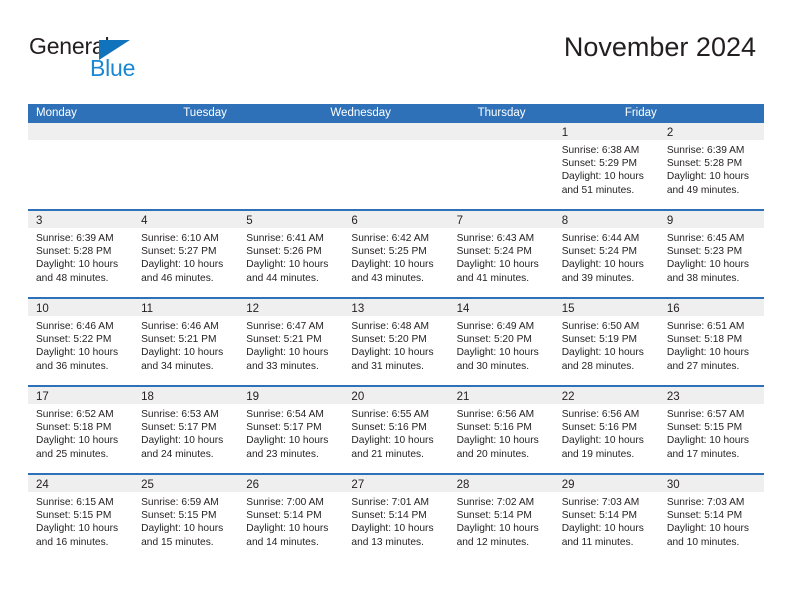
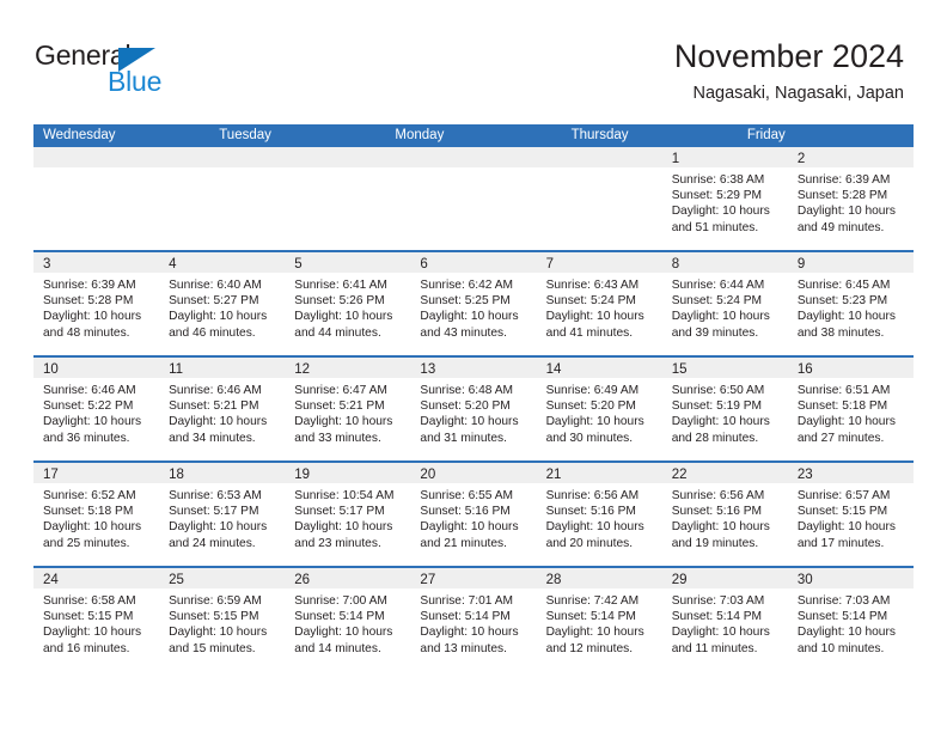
  General
  Blue
  November 2024
+ Nagasaki, Nagasaki, Japan
- Monday
+ Wednesday
  Tuesday
- Wednesday
+ Monday
  Thursday
  Friday
  1
  Sunrise: 6:38 AM
  Sunset: 5:29 PM
  Daylight: 10 hours
  and 51 minutes.
  2
  Sunrise: 6:39 AM
  Sunset: 5:28 PM
  Daylight: 10 hours
  and 49 minutes.
  3
  Sunrise: 6:39 AM
  Sunset: 5:28 PM
  Daylight: 10 hours
  and 48 minutes.
  4
- Sunrise: 6:10 AM
+ Sunrise: 6:40 AM
  Sunset: 5:27 PM
  Daylight: 10 hours
  and 46 minutes.
  5
  Sunrise: 6:41 AM
  Sunset: 5:26 PM
  Daylight: 10 hours
  and 44 minutes.
  6
  Sunrise: 6:42 AM
  Sunset: 5:25 PM
  Daylight: 10 hours
  and 43 minutes.
  7
  Sunrise: 6:43 AM
  Sunset: 5:24 PM
  Daylight: 10 hours
  and 41 minutes.
  8
  Sunrise: 6:44 AM
  Sunset: 5:24 PM
  Daylight: 10 hours
  and 39 minutes.
  9
  Sunrise: 6:45 AM
  Sunset: 5:23 PM
  Daylight: 10 hours
  and 38 minutes.
  10
  Sunrise: 6:46 AM
  Sunset: 5:22 PM
  Daylight: 10 hours
  and 36 minutes.
  11
  Sunrise: 6:46 AM
  Sunset: 5:21 PM
  Daylight: 10 hours
  and 34 minutes.
  12
  Sunrise: 6:47 AM
  Sunset: 5:21 PM
  Daylight: 10 hours
  and 33 minutes.
  13
  Sunrise: 6:48 AM
  Sunset: 5:20 PM
  Daylight: 10 hours
  and 31 minutes.
  14
  Sunrise: 6:49 AM
  Sunset: 5:20 PM
  Daylight: 10 hours
  and 30 minutes.
  15
  Sunrise: 6:50 AM
  Sunset: 5:19 PM
  Daylight: 10 hours
  and 28 minutes.
  16
  Sunrise: 6:51 AM
  Sunset: 5:18 PM
  Daylight: 10 hours
  and 27 minutes.
  17
  Sunrise: 6:52 AM
  Sunset: 5:18 PM
  Daylight: 10 hours
  and 25 minutes.
  18
  Sunrise: 6:53 AM
  Sunset: 5:17 PM
  Daylight: 10 hours
  and 24 minutes.
  19
- Sunrise: 6:54 AM
+ Sunrise: 10:54 AM
  Sunset: 5:17 PM
  Daylight: 10 hours
  and 23 minutes.
  20
  Sunrise: 6:55 AM
  Sunset: 5:16 PM
  Daylight: 10 hours
  and 21 minutes.
  21
  Sunrise: 6:56 AM
  Sunset: 5:16 PM
  Daylight: 10 hours
  and 20 minutes.
  22
  Sunrise: 6:56 AM
  Sunset: 5:16 PM
  Daylight: 10 hours
  and 19 minutes.
  23
  Sunrise: 6:57 AM
  Sunset: 5:15 PM
  Daylight: 10 hours
  and 17 minutes.
  24
- Sunrise: 6:15 AM
+ Sunrise: 6:58 AM
  Sunset: 5:15 PM
  Daylight: 10 hours
  and 16 minutes.
  25
  Sunrise: 6:59 AM
  Sunset: 5:15 PM
  Daylight: 10 hours
  and 15 minutes.
  26
  Sunrise: 7:00 AM
  Sunset: 5:14 PM
  Daylight: 10 hours
  and 14 minutes.
  27
  Sunrise: 7:01 AM
  Sunset: 5:14 PM
  Daylight: 10 hours
  and 13 minutes.
  28
- Sunrise: 7:02 AM
+ Sunrise: 7:42 AM
  Sunset: 5:14 PM
  Daylight: 10 hours
  and 12 minutes.
  29
  Sunrise: 7:03 AM
  Sunset: 5:14 PM
  Daylight: 10 hours
  and 11 minutes.
  30
  Sunrise: 7:03 AM
  Sunset: 5:14 PM
  Daylight: 10 hours
  and 10 minutes.
